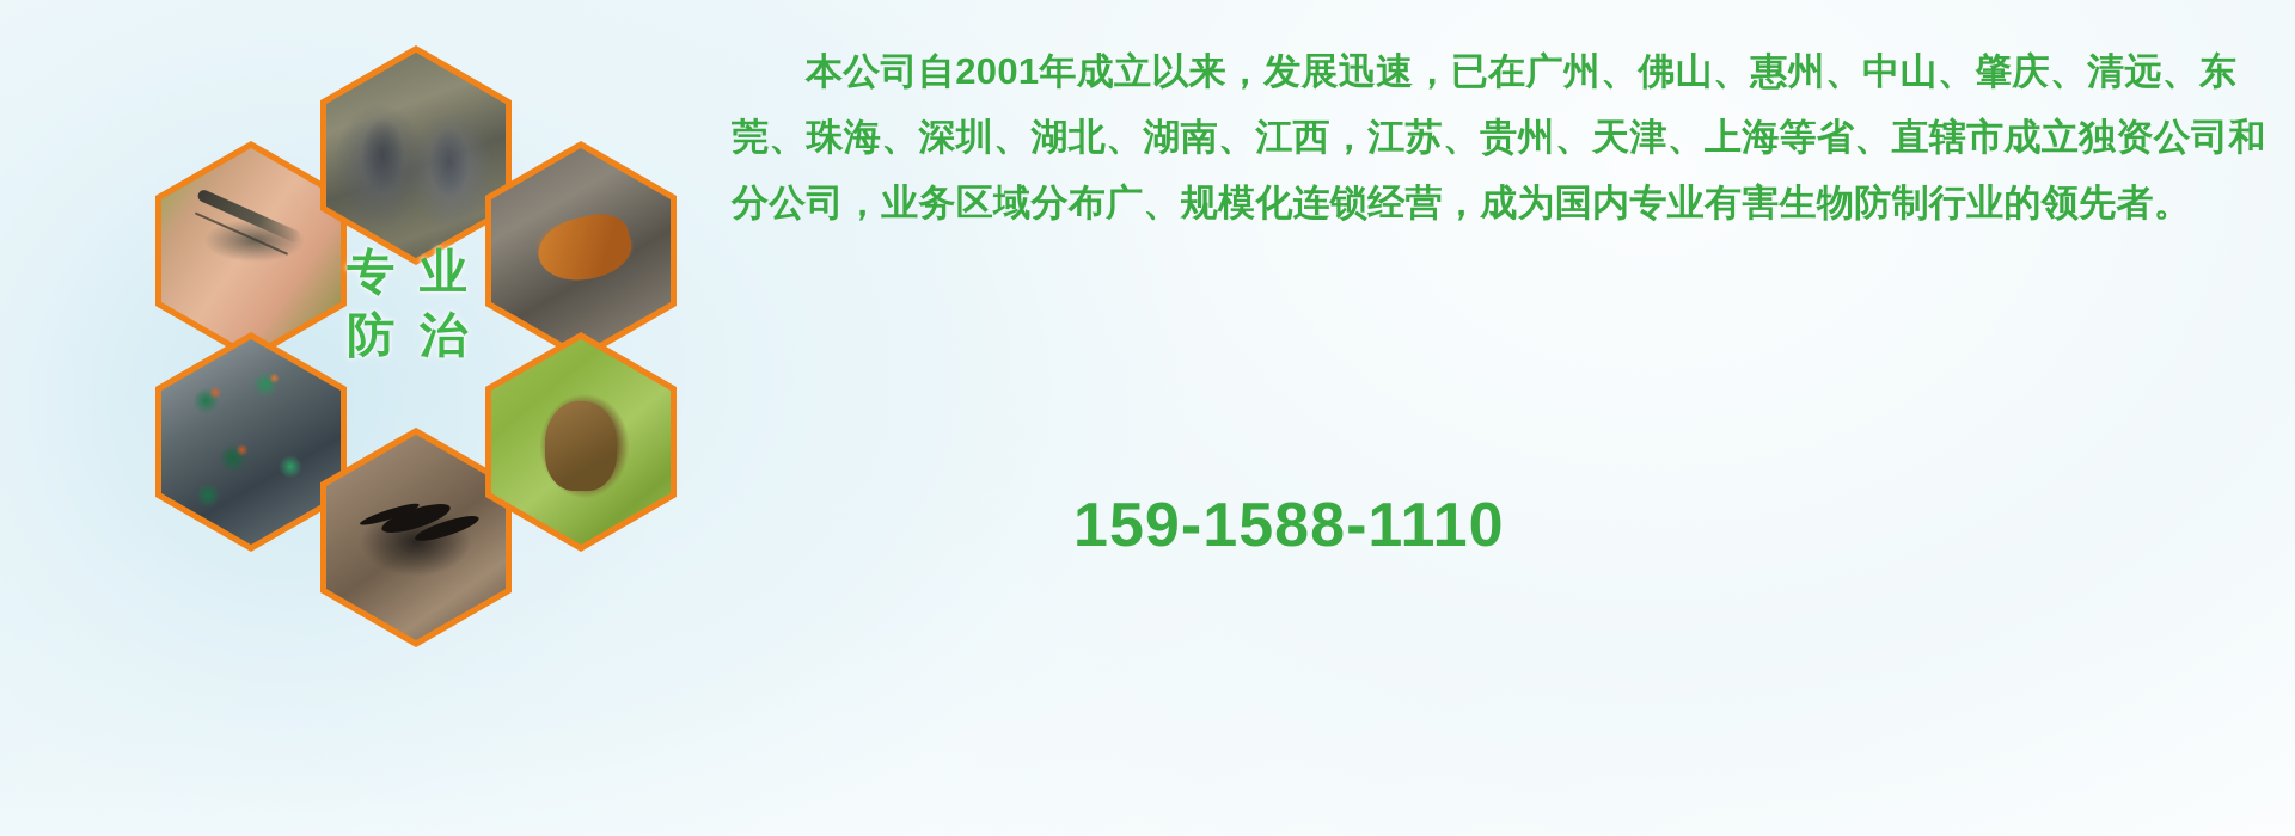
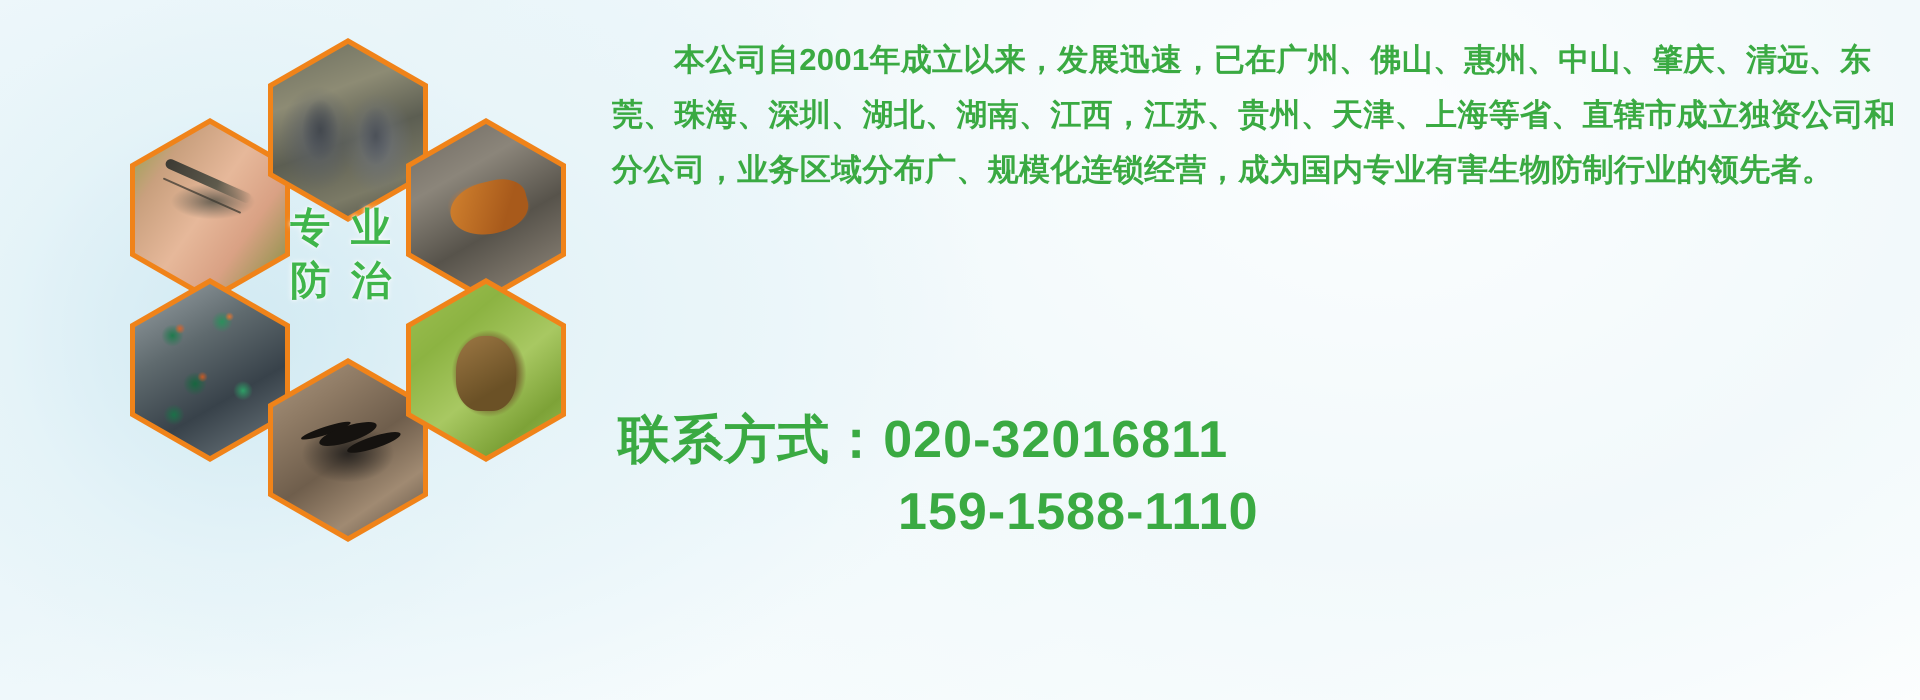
  专 业
  防 治
  本公司自2001年成立以来，发展迅速，已在广州、佛山、惠州、中山、肇庆、清远、东莞、珠海、深圳、湖北、湖南、江西，江苏、贵州、天津、上海等省、直辖市成立独资公司和分公司，业务区域分布广、规模化连锁经营，成为国内专业有害生物防制行业的领先者。
+ 联系方式：020-32016811
  159-1588-1110
